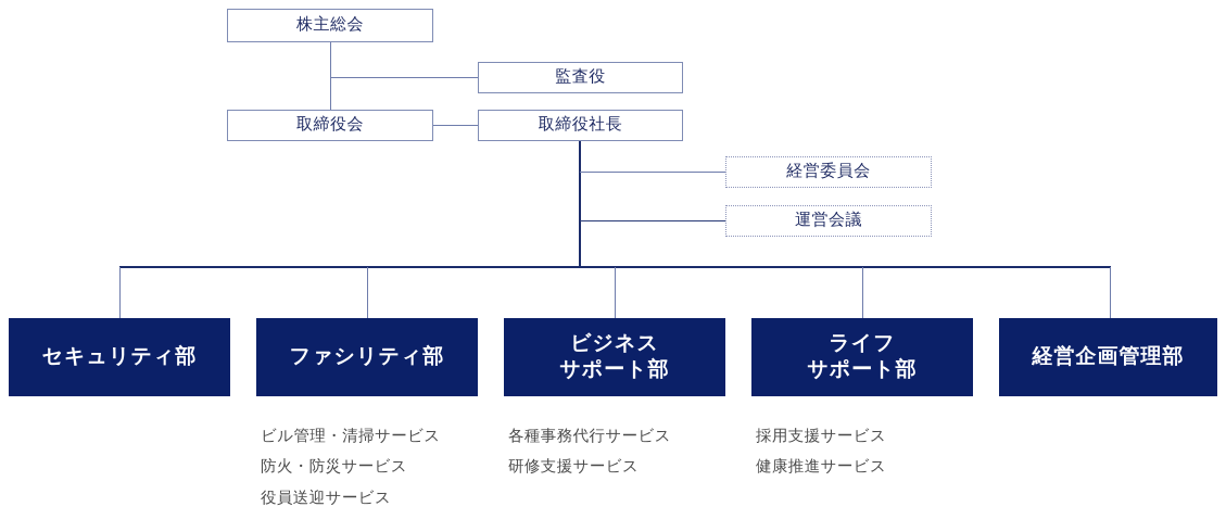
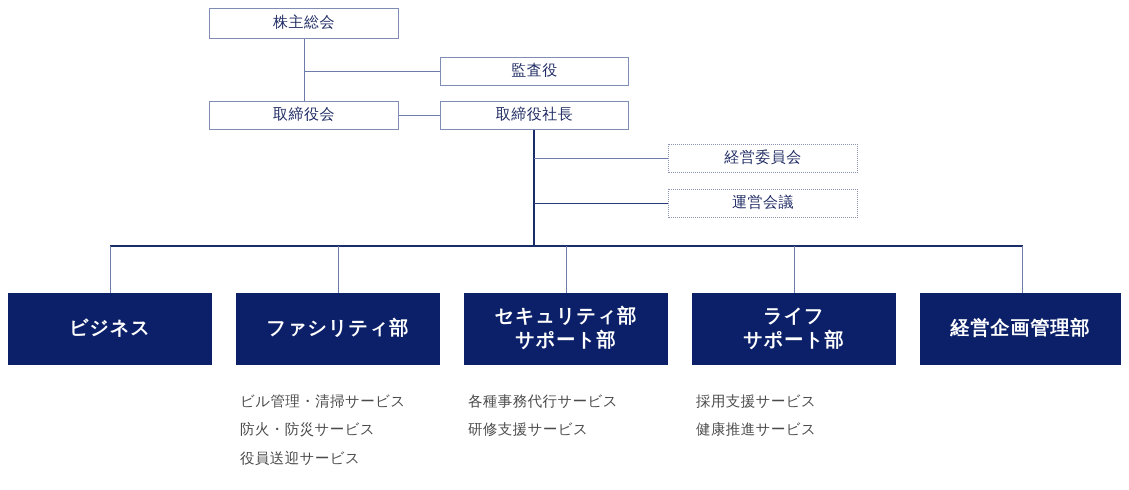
  株主総会
  監査役
  取締役会
  取締役社長
  経営委員会
  運営会議
- セキュリティ部
+ ビジネス
  ファシリティ部
- ビジネス
+ セキュリティ部
  サポート部
  ライフ
  サポート部
  経営企画管理部
  ビル管理・清掃サービス
  防火・防災サービス
  役員送迎サービス
  各種事務代行サービス
  研修支援サービス
  採用支援サービス
  健康推進サービス
